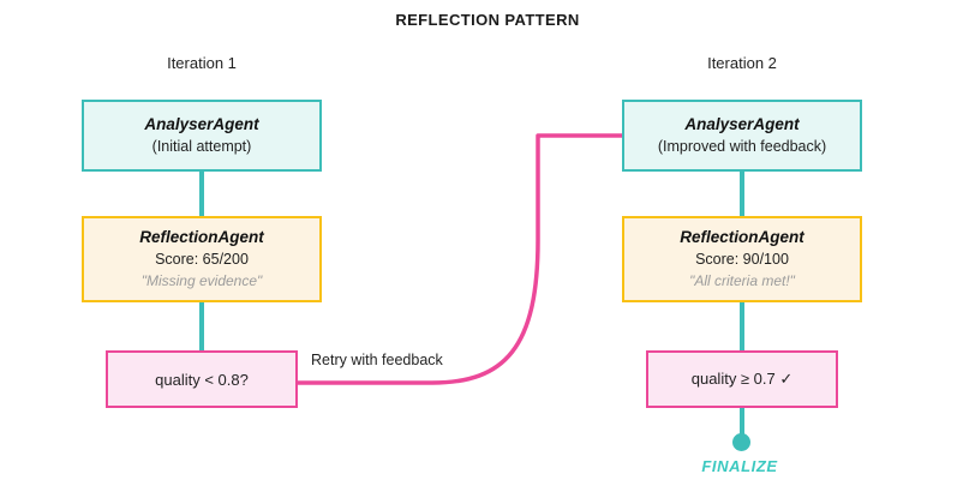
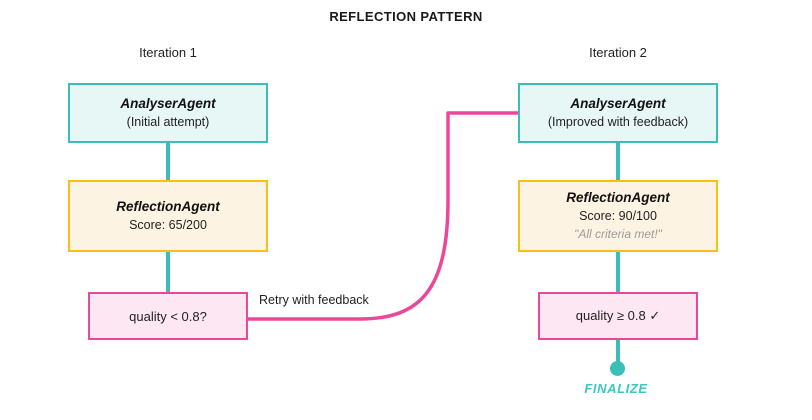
  REFLECTION PATTERN
  Iteration 1
  Iteration 2
  Retry with feedback
  AnalyserAgent
  (Initial attempt)
  ReflectionAgent
  Score: 65/200
- "Missing evidence"
  quality < 0.8?
  AnalyserAgent
  (Improved with feedback)
  ReflectionAgent
  Score: 90/100
  "All criteria met!"
- quality ≥ 0.7 ✓
+ quality ≥ 0.8 ✓
  FINALIZE
